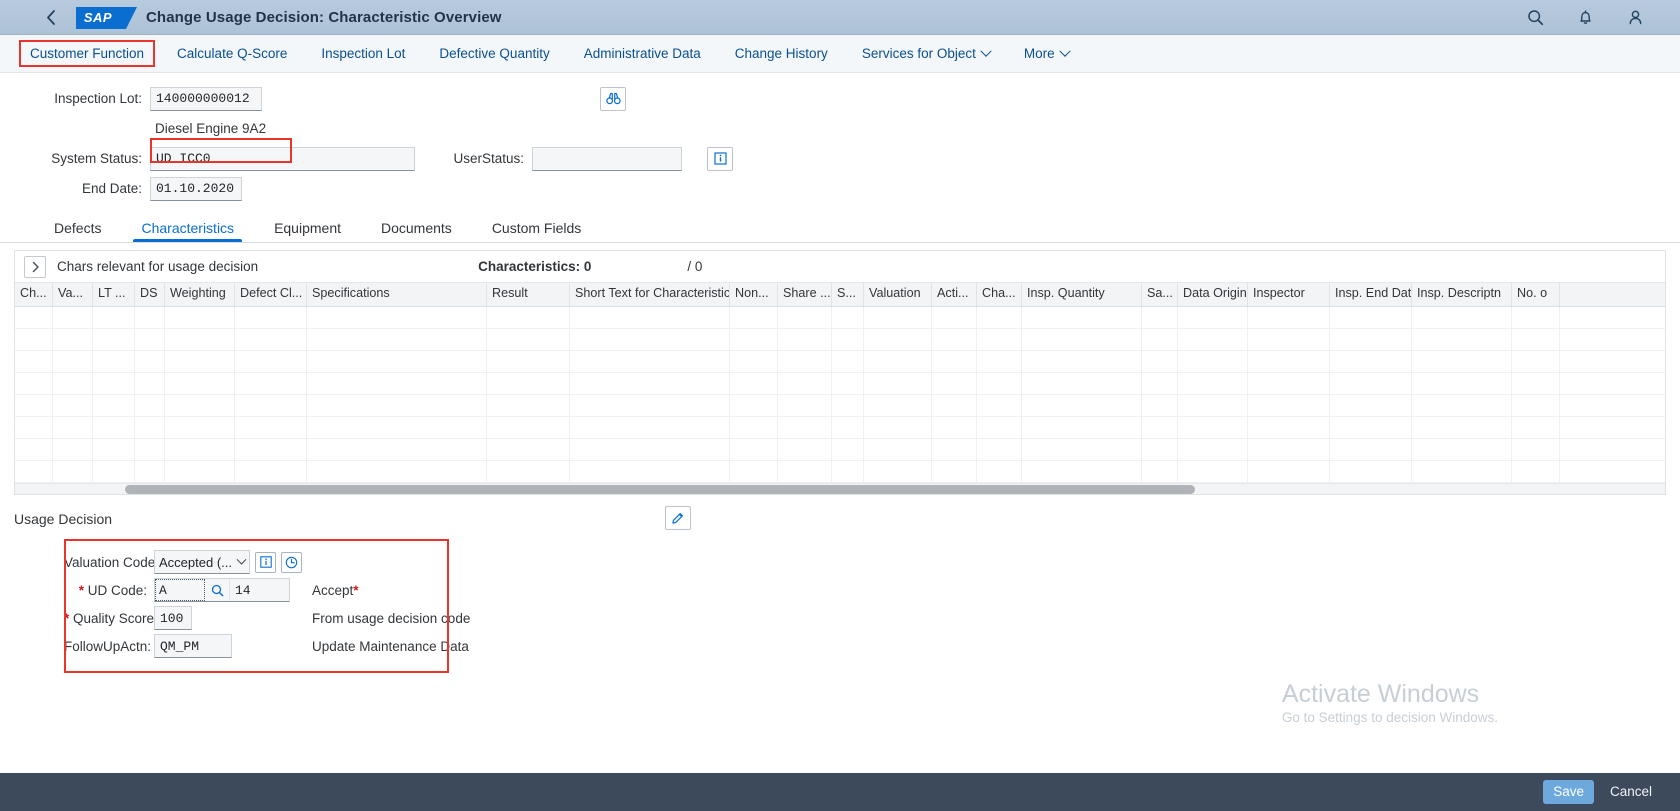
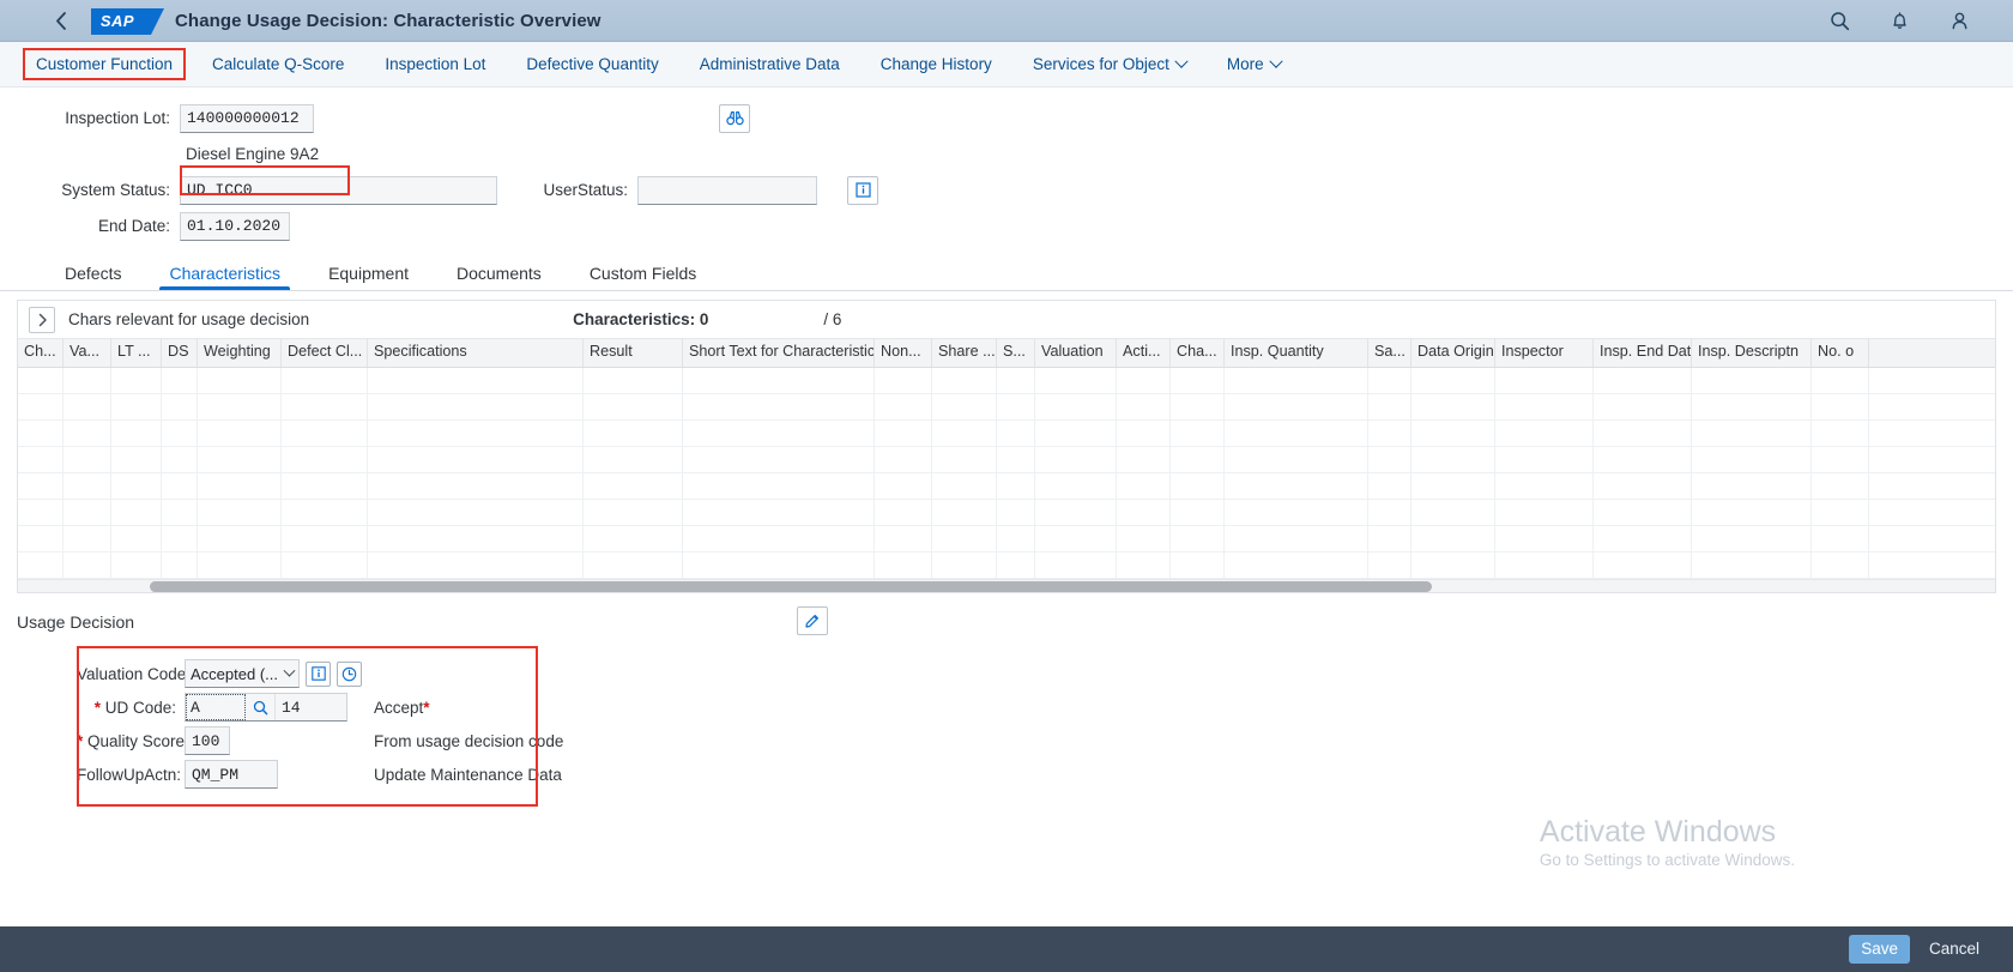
  SAP
  Change Usage Decision: Characteristic Overview
  Customer Function
  Calculate Q-Score
  Inspection Lot
  Defective Quantity
  Administrative Data
  Change History
  Services for Object
  More
  Inspection Lot:
  140000000012
  Diesel Engine 9A2
  System Status:
  UD ICC0
  UserStatus:
  End Date:
  01.10.2020
  Defects
  Characteristics
  Equipment
  Documents
  Custom Fields
  Chars relevant for usage decision
  Characteristics: 0
- / 0
+ / 6
  Ch...
  Va...
  LT ...
  DS
  Weighting
  Defect Cl...
  Specifications
  Result
  Short Text for Characteristic
  Non...
  Share ...
  S...
  Valuation
  Acti...
  Cha...
  Insp. Quantity
  Sa...
  Data Origin
  Inspector
  Insp. End Dat
  Insp. Descriptn
  No. o
  Usage Decision
  Valuation Code
  Accepted (...
  * UD Code:
  A
  14
  Accept*
  * Quality Score
  100
  From usage decision code
  FollowUpActn:
  QM_PM
  Update Maintenance Data
  Activate Windows
- Go to Settings to decision Windows.
+ Go to Settings to activate Windows.
  Save
  Cancel
